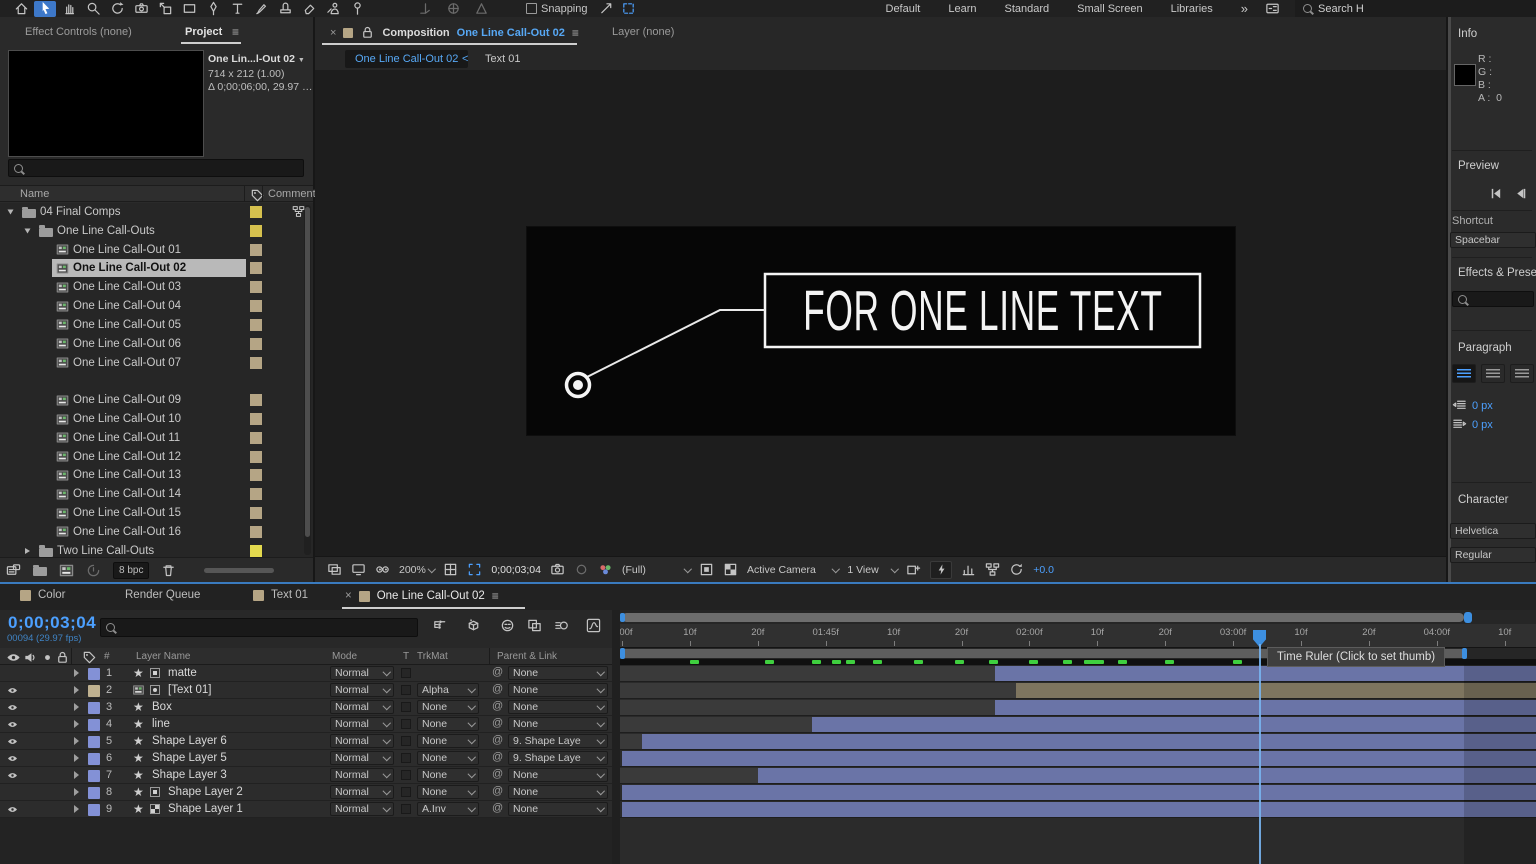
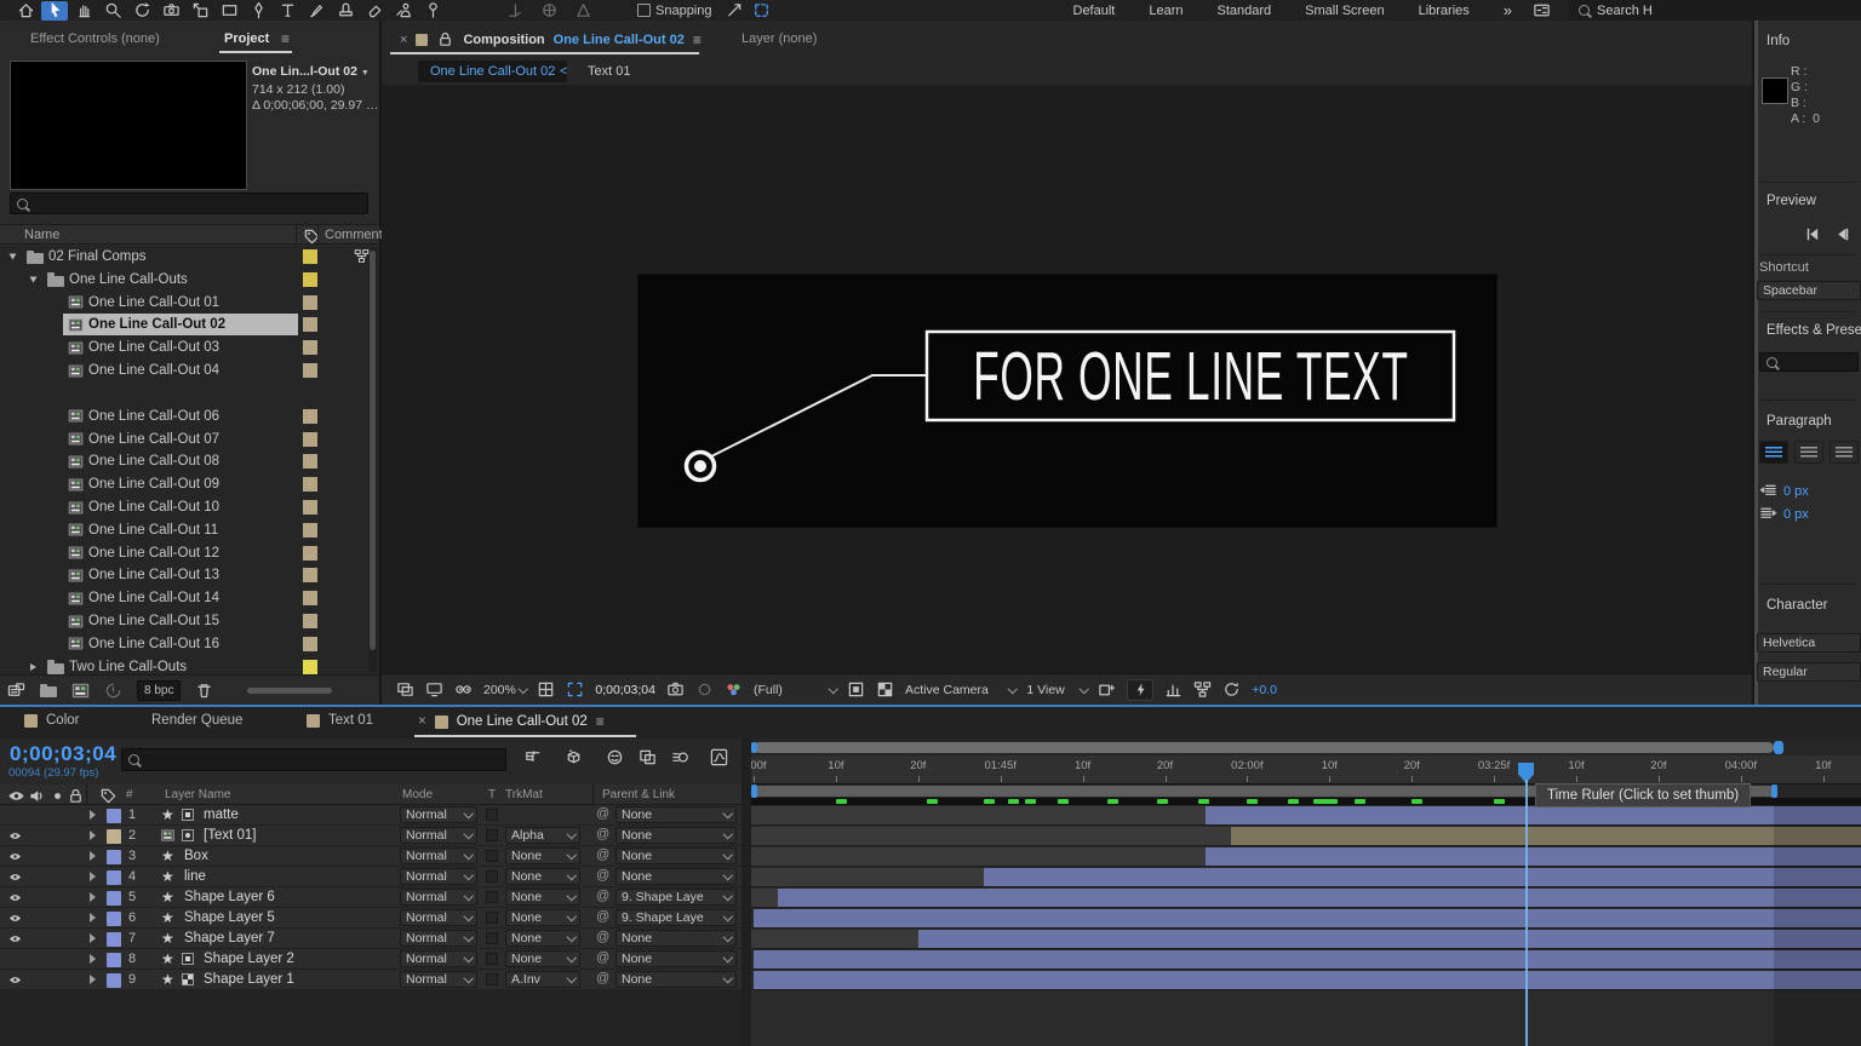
  Snapping
  Default
  Learn
  Standard
  Small Screen
  Libraries
  »
  Search H
  Effect Controls (none)
  Project
  ≡
  One Lin...l-Out 02
  714 x 212 (1.00)
  Δ 0;00;06;00, 29.97 …
  Name
  Commen
- 04 Final Comps
+ 02 Final Comps
  One Line Call-Outs
  One Line Call-Out 01
  One Line Call-Out 02
  One Line Call-Out 03
  One Line Call-Out 04
- One Line Call-Out 05
  One Line Call-Out 06
  One Line Call-Out 07
+ One Line Call-Out 08
  One Line Call-Out 09
  One Line Call-Out 10
  One Line Call-Out 11
  One Line Call-Out 12
  One Line Call-Out 13
  One Line Call-Out 14
  One Line Call-Out 15
  One Line Call-Out 16
  Two Line Call-Outs
  8 bpc
  ×
  Composition
  One Line Call-Out 02
  ≡
  Layer (none)
  One Line Call-Out 02
  <
  Text 01
  FOR ONE LINE TEXT
  200%
  0;00;03;04
  (Full)
  Active Camera
  1 View
  +0.0
  Info
  R :
  G :
  B :
  A : 0
  Preview
  Shortcut
  Spacebar
  Effects & Prese
  Paragraph
  0 px
  0 px
  Character
  Helvetica
  Regular
  Color
  Render Queue
  Text 01
  ×
  One Line Call-Out 02
  ≡
  0;00;03;04
  00094 (29.97 fps)
  10f
  20f
  01:45f
  10f
  20f
  02:00f
  10f
  20f
- 03:00f
+ 03:25f
  10f
  20f
  04:00f
  10f
  #
  Layer Name
  Mode
  T
  TrkMat
  Parent & Link
  1
  ★
  matte
  Normal
  @
  None
  2
  [Text 01]
  Normal
  Alpha
  @
  None
  3
  ★
  Box
  Normal
  None
  @
  None
  4
  ★
  line
  Normal
  None
  @
  None
  5
  ★
  Shape Layer 6
  Normal
  None
  @
  9. Shape Laye
  6
  ★
  Shape Layer 5
  Normal
  None
  @
  9. Shape Laye
  7
  ★
- Shape Layer 3
+ Shape Layer 7
  Normal
  None
  @
  None
  8
  ★
  Shape Layer 2
  Normal
  None
  @
  None
  9
  ★
  Shape Layer 1
  Normal
  A.Inv
  @
  None
  Time Ruler (Click to set thumb)
